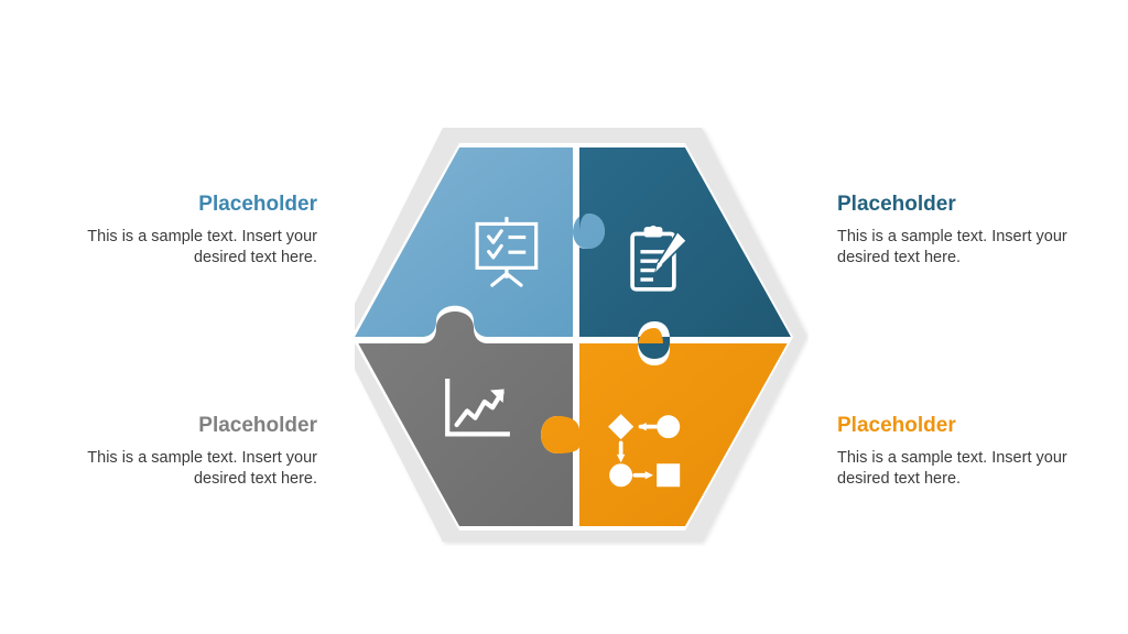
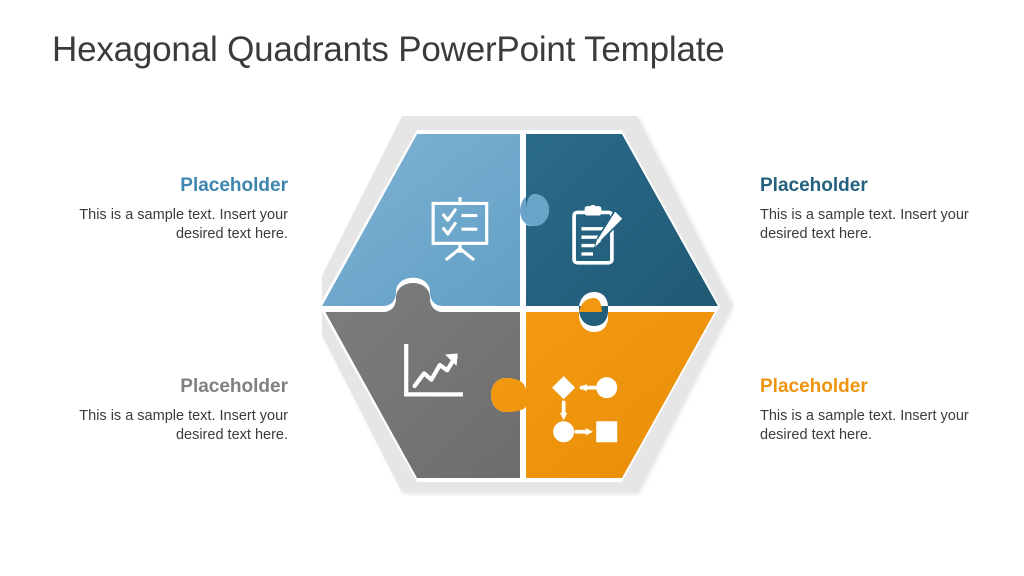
+ Hexagonal Quadrants PowerPoint Template
  Placeholder
  This is a sample text. Insert your desired text here.
  Placeholder
  This is a sample text. Insert your desired text here.
  Placeholder
  This is a sample text. Insert your desired text here.
  Placeholder
  This is a sample text. Insert your desired text here.
